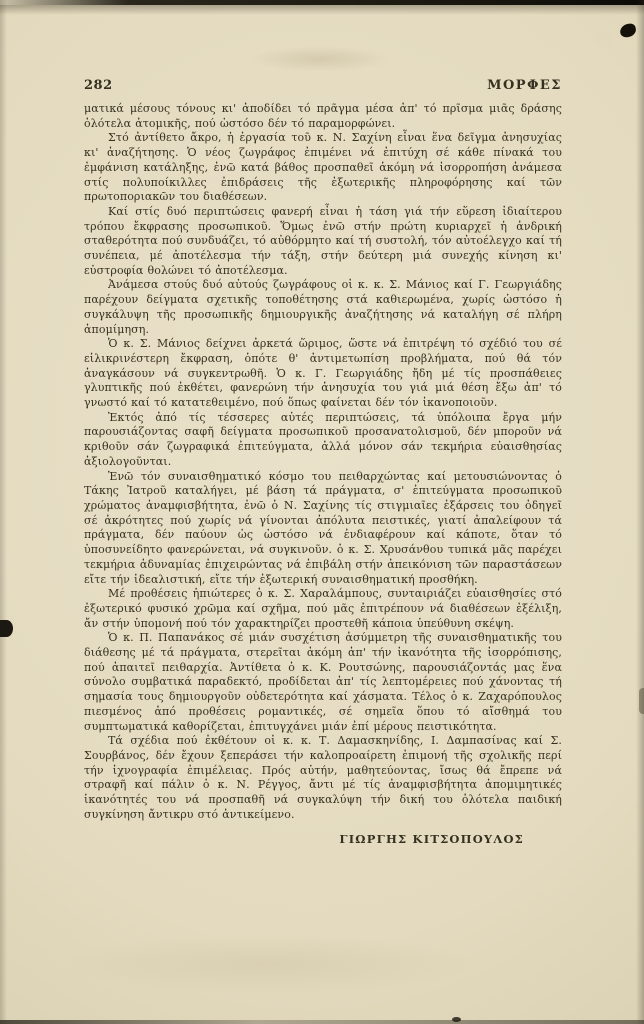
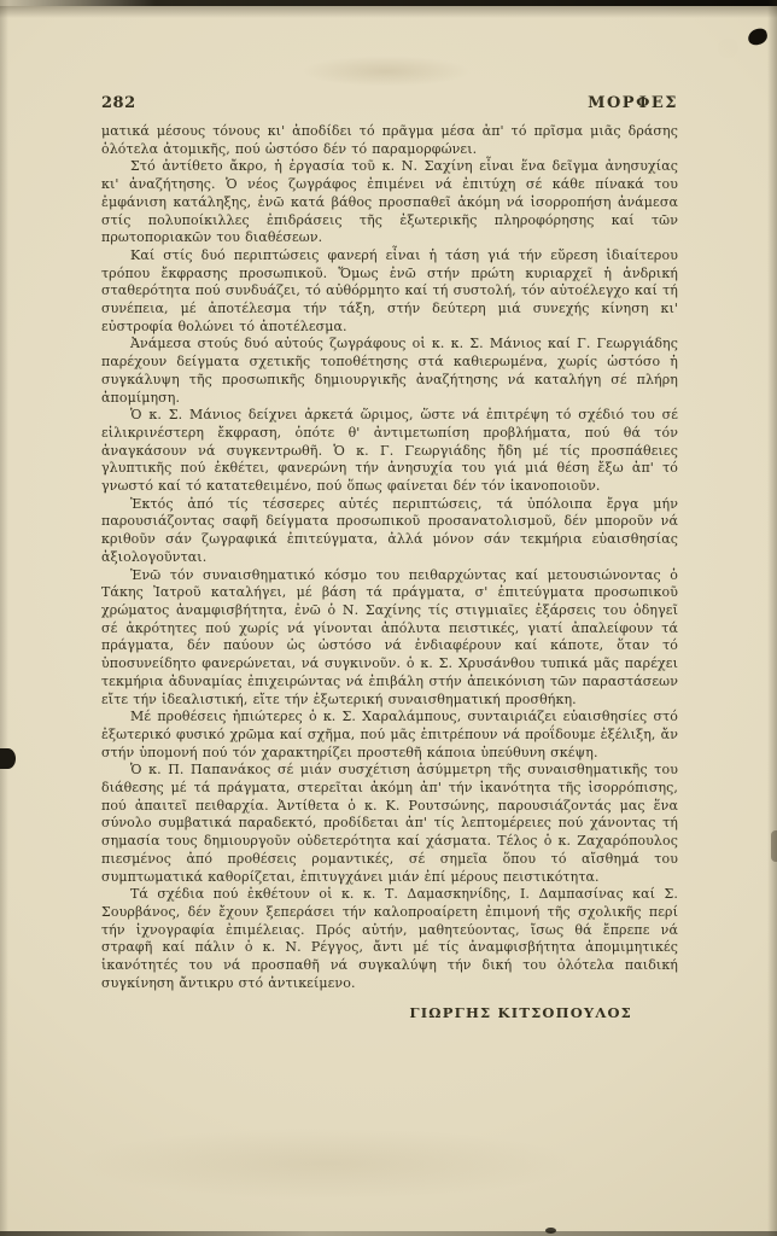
  282
  ΜΟΡΦΕΣ
  ματικά μέσους τόνους κι' ἀποδίδει τό πρᾶγμα μέσα ἀπ' τό πρῖσμα μιᾶς δράσης ὁλότελα ἀτομικῆς, πού ὡστόσο δέν τό παραμορφώνει.
  Στό ἀντίθετο ἄκρο, ἡ ἐργασία τοῦ κ. Ν. Σαχίνη εἶναι ἕνα δεῖγμα ἀνησυχίας κι' ἀναζήτησης. Ὁ νέος ζωγράφος ἐπιμένει νά ἐπιτύχη σέ κάθε πίνακά του ἐμφάνιση κατάληξης, ἐνῶ κατά βάθος προσπαθεῖ ἀκόμη νά ἰσορροπήση ἀνάμεσα στίς πολυποίκιλλες ἐπιδράσεις τῆς ἐξωτερικῆς πληροφόρησης καί τῶν πρωτοποριακῶν του διαθέσεων.
  Καί στίς δυό περιπτώσεις φανερή εἶναι ἡ τάση γιά τήν εὕρεση ἰδιαίτερου τρόπου ἔκφρασης προσωπικοῦ. Ὅμως ἐνῶ στήν πρώτη κυριαρχεῖ ἡ ἀνδρική σταθερότητα πού συνδυάζει, τό αὐθόρμητο καί τή συστολή, τόν αὐτοέλεγχο καί τή συνέπεια, μέ ἀποτέλεσμα τήν τάξη, στήν δεύτερη μιά συνεχής κίνηση κι' εὐστροφία θολώνει τό ἀποτέλεσμα.
  Ἀνάμεσα στούς δυό αὐτούς ζωγράφους οἱ κ. κ. Σ. Μάνιος καί Γ. Γεωργιάδης παρέχουν δείγματα σχετικῆς τοποθέτησης στά καθιερωμένα, χωρίς ὡστόσο ἡ συγκάλυψη τῆς προσωπικῆς δημιουργικῆς ἀναζήτησης νά καταλήγη σέ πλήρη ἀπομίμηση.
  Ὁ κ. Σ. Μάνιος δείχνει ἀρκετά ὥριμος, ὥστε νά ἐπιτρέψη τό σχέδιό του σέ εἰλικρινέστερη ἔκφραση, ὁπότε θ' ἀντιμετωπίση προβλήματα, πού θά τόν ἀναγκάσουν νά συγκεντρωθῆ. Ὁ κ. Γ. Γεωργιάδης ἤδη μέ τίς προσπάθειες γλυπτικῆς πού ἐκθέτει, φανερώνη τήν ἀνησυχία του γιά μιά θέση ἔξω ἀπ' τό γνωστό καί τό κατατεθειμένο, πού ὅπως φαίνεται δέν τόν ἱκανοποιοῦν.
  Ἐκτός ἀπό τίς τέσσερες αὐτές περιπτώσεις, τά ὑπόλοιπα ἔργα μήν παρουσιάζοντας σαφῆ δείγματα προσωπικοῦ προσανατολισμοῦ, δέν μποροῦν νά κριθοῦν σάν ζωγραφικά ἐπιτεύγματα, ἀλλά μόνον σάν τεκμήρια εὐαισθησίας ἀξιολογοῦνται.
  Ἐνῶ τόν συναισθηματικό κόσμο του πειθαρχώντας καί μετουσιώνοντας ὁ Τάκης Ἰατροῦ καταλήγει, μέ βάση τά πράγματα, σ' ἐπιτεύγματα προσωπικοῦ χρώματος ἀναμφισβήτητα, ἐνῶ ὁ Ν. Σαχίνης τίς στιγμιαῖες ἐξάρσεις του ὁδηγεῖ σέ ἀκρότητες πού χωρίς νά γίνονται ἀπόλυτα πειστικές, γιατί ἀπαλείφουν τά πράγματα, δέν παύουν ὡς ὡστόσο νά ἐνδιαφέρουν καί κάποτε, ὅταν τό ὑποσυνείδητο φανερώνεται, νά συγκινοῦν. ὁ κ. Σ. Χρυσάνθου τυπικά μᾶς παρέχει τεκμήρια ἀδυναμίας ἐπιχειρώντας νά ἐπιβάλη στήν ἀπεικόνιση τῶν παραστάσεων εἴτε τήν ἰδεαλιστική, εἴτε τήν ἐξωτερική συναισθηματική προσθήκη.
- Μέ προθέσεις ἠπιώτερες ὁ κ. Σ. Χαραλάμπους, συνταιριάζει εὐαισθησίες στό ἐξωτερικό φυσικό χρῶμα καί σχῆμα, πού μᾶς ἐπιτρέπουν νά διαθέσεων ἐξέλιξη, ἄν στήν ὑπομονή πού τόν χαρακτηρίζει προστεθῆ κάποια ὑπεύθυνη σκέψη.
+ Μέ προθέσεις ἠπιώτερες ὁ κ. Σ. Χαραλάμπους, συνταιριάζει εὐαισθησίες στό ἐξωτερικό φυσικό χρῶμα καί σχῆμα, πού μᾶς ἐπιτρέπουν νά προΐδουμε ἐξέλιξη, ἄν στήν ὑπομονή πού τόν χαρακτηρίζει προστεθῆ κάποια ὑπεύθυνη σκέψη.
  Ὁ κ. Π. Παπανάκος σέ μιάν συσχέτιση ἀσύμμετρη τῆς συναισθηματικῆς του διάθεσης μέ τά πράγματα, στερεῖται ἀκόμη ἀπ' τήν ἱκανότητα τῆς ἰσορρόπισης, πού ἀπαιτεῖ πειθαρχία. Ἀντίθετα ὁ κ. Κ. Ρουτσώνης, παρουσιάζοντάς μας ἕνα σύνολο συμβατικά παραδεκτό, προδίδεται ἀπ' τίς λεπτομέρειες πού χάνοντας τή σημασία τους δημιουργοῦν οὐδετερότητα καί χάσματα. Τέλος ὁ κ. Ζαχαρόπουλος πιεσμένος ἀπό προθέσεις ρομαντικές, σέ σημεῖα ὅπου τό αἴσθημά του συμπτωματικά καθορίζεται, ἐπιτυγχάνει μιάν ἐπί μέρους πειστικότητα.
  Τά σχέδια πού ἐκθέτουν οἱ κ. κ. Τ. Δαμασκηνίδης, Ι. Δαμπασίνας καί Σ. Σουρβάνος, δέν ἔχουν ξεπεράσει τήν καλοπροαίρετη ἐπιμονή τῆς σχολικῆς περί τήν ἰχνογραφία ἐπιμέλειας. Πρός αὐτήν, μαθητεύοντας, ἴσως θά ἔπρεπε νά στραφῆ καί πάλιν ὁ κ. Ν. Ρέγγος, ἄντι μέ τίς ἀναμφισβήτητα ἀπομιμητικές ἱκανότητές του νά προσπαθῆ νά συγκαλύψη τήν δική του ὁλότελα παιδική συγκίνηση ἄντικρυ στό ἀντικείμενο.
  ΓΙΩΡΓΗΣ ΚΙΤΣΟΠΟΥΛΟΣ
